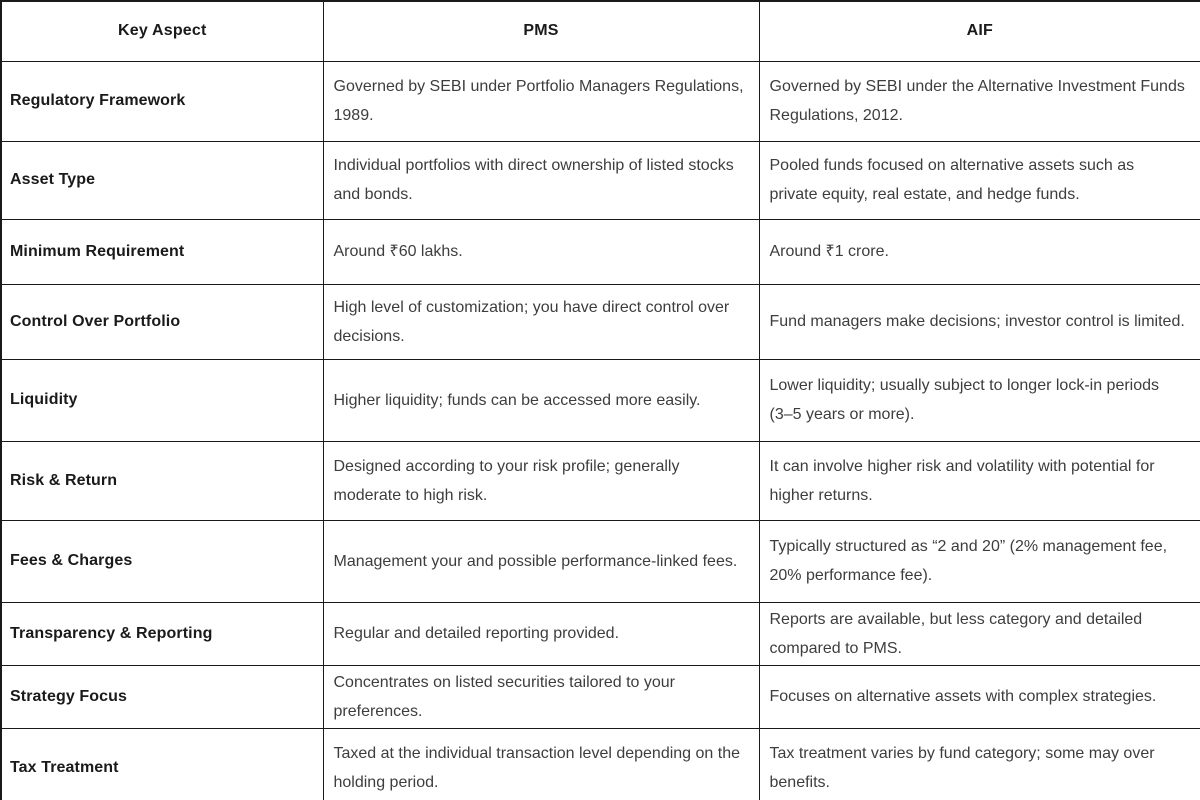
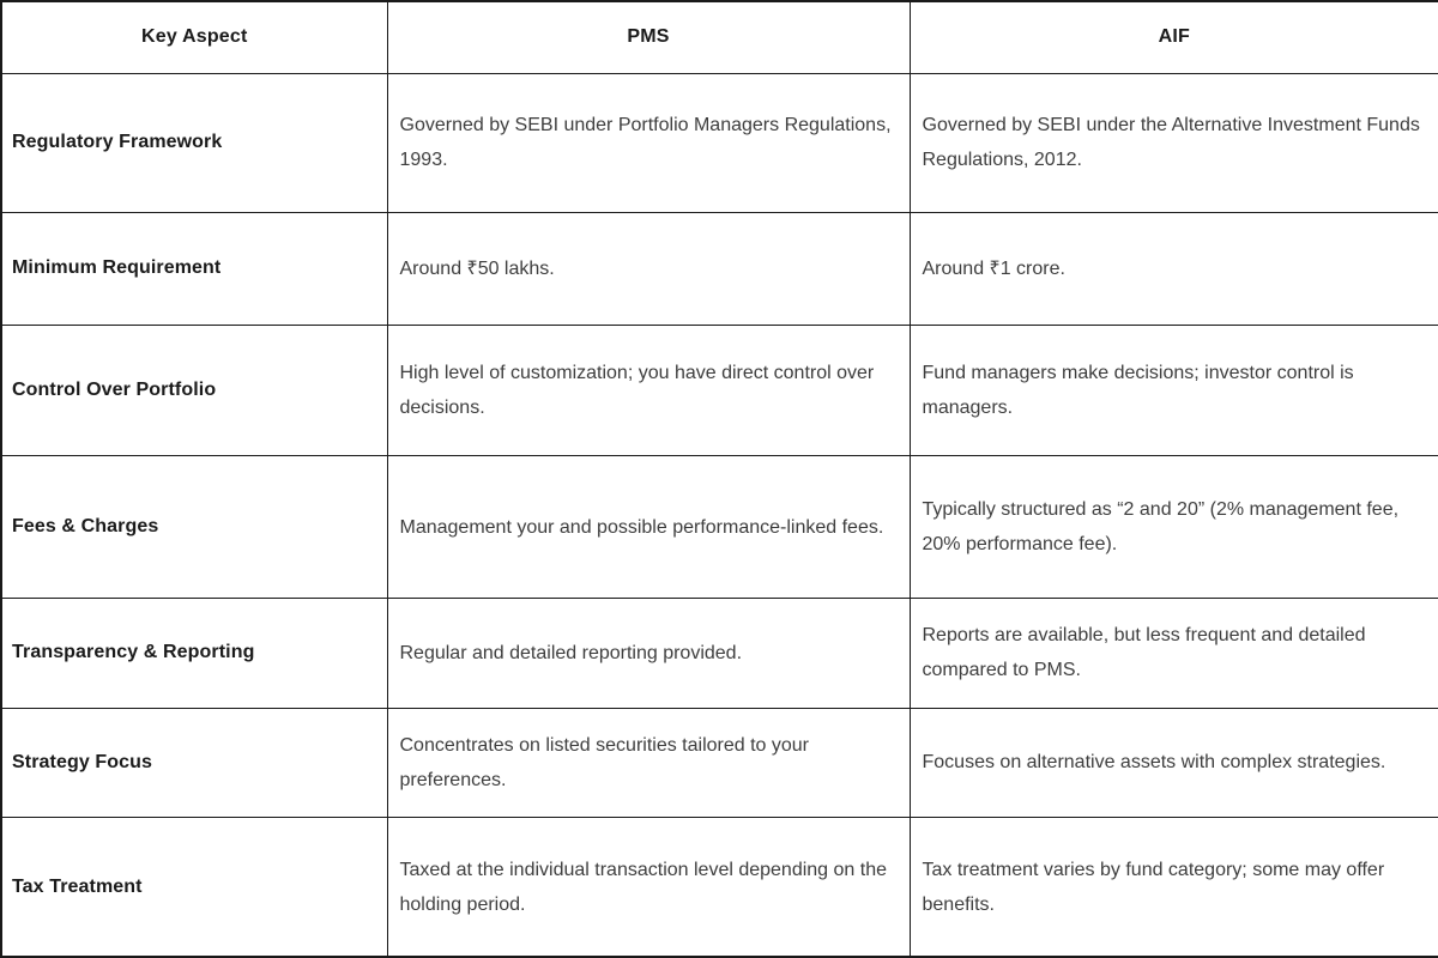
  Key Aspect	PMS	AIF
- Regulatory Framework	Governed by SEBI under Portfolio Managers Regulations, 1989.	Governed by SEBI under the Alternative Investment Funds Regulations, 2012.
+ Regulatory Framework	Governed by SEBI under Portfolio Managers Regulations, 1993.	Governed by SEBI under the Alternative Investment Funds Regulations, 2012.
- Asset Type	Individual portfolios with direct ownership of listed stocks and bonds.	Pooled funds focused on alternative assets such as private equity, real estate, and hedge funds.
- Minimum Requirement	Around ₹60 lakhs.	Around ₹1 crore.
+ Minimum Requirement	Around ₹50 lakhs.	Around ₹1 crore.
- Control Over Portfolio	High level of customization; you have direct control over decisions.	Fund managers make decisions; investor control is limited.
+ Control Over Portfolio	High level of customization; you have direct control over decisions.	Fund managers make decisions; investor control is managers.
- Liquidity	Higher liquidity; funds can be accessed more easily.	Lower liquidity; usually subject to longer lock-in periods (3–5 years or more).
- Risk & Return	Designed according to your risk profile; generally moderate to high risk.	It can involve higher risk and volatility with potential for higher returns.
  Fees & Charges	Management your and possible performance-linked fees.	Typically structured as “2 and 20” (2% management fee, 20% performance fee).
- Transparency & Reporting	Regular and detailed reporting provided.	Reports are available, but less category and detailed compared to PMS.
+ Transparency & Reporting	Regular and detailed reporting provided.	Reports are available, but less frequent and detailed compared to PMS.
  Strategy Focus	Concentrates on listed securities tailored to your preferences.	Focuses on alternative assets with complex strategies.
- Tax Treatment	Taxed at the individual transaction level depending on the holding period.	Tax treatment varies by fund category; some may over benefits.
+ Tax Treatment	Taxed at the individual transaction level depending on the holding period.	Tax treatment varies by fund category; some may offer benefits.
